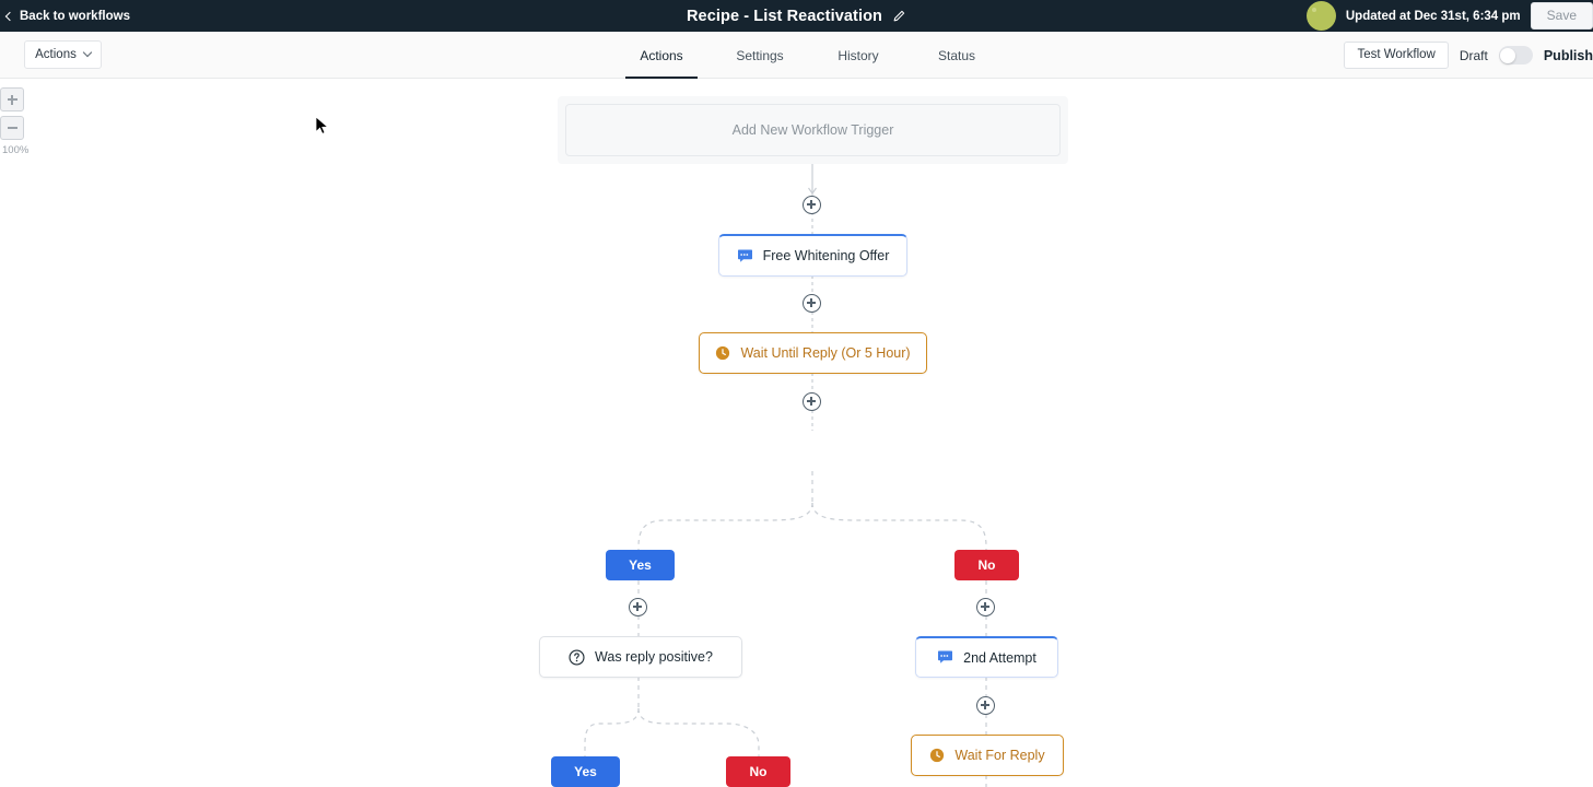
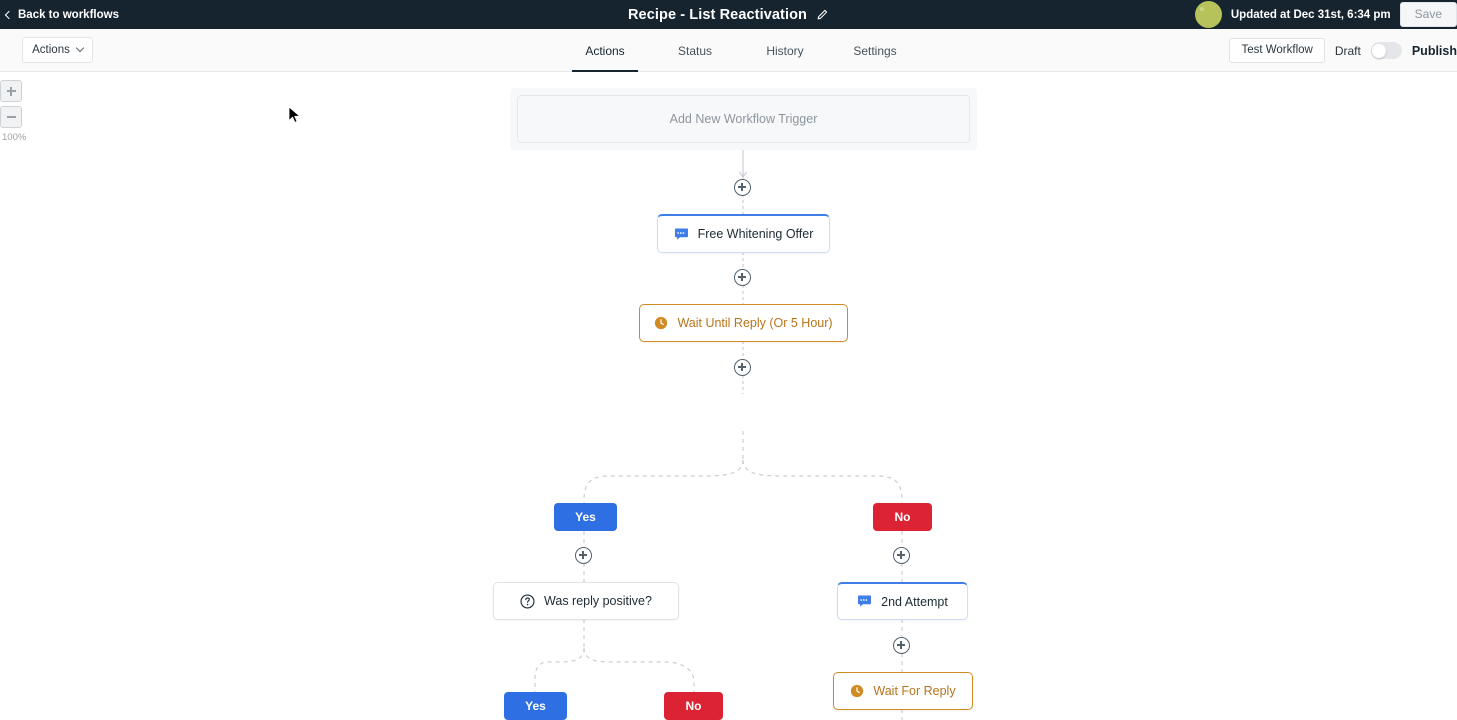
  Back to workflows
  Recipe - List Reactivation
  Updated at Dec 31st, 6:34 pm
  Save
  Actions
  Actions
- Settings
+ Status
  History
- Status
+ Settings
  Test Workflow
  Draft
  Publish
  100%
  Add New Workflow Trigger
  Free Whitening Offer
  Wait Until Reply (Or 5 Hour)
  Yes
  No
  Was reply positive?
  2nd Attempt
  Wait For Reply
  Yes
  No
